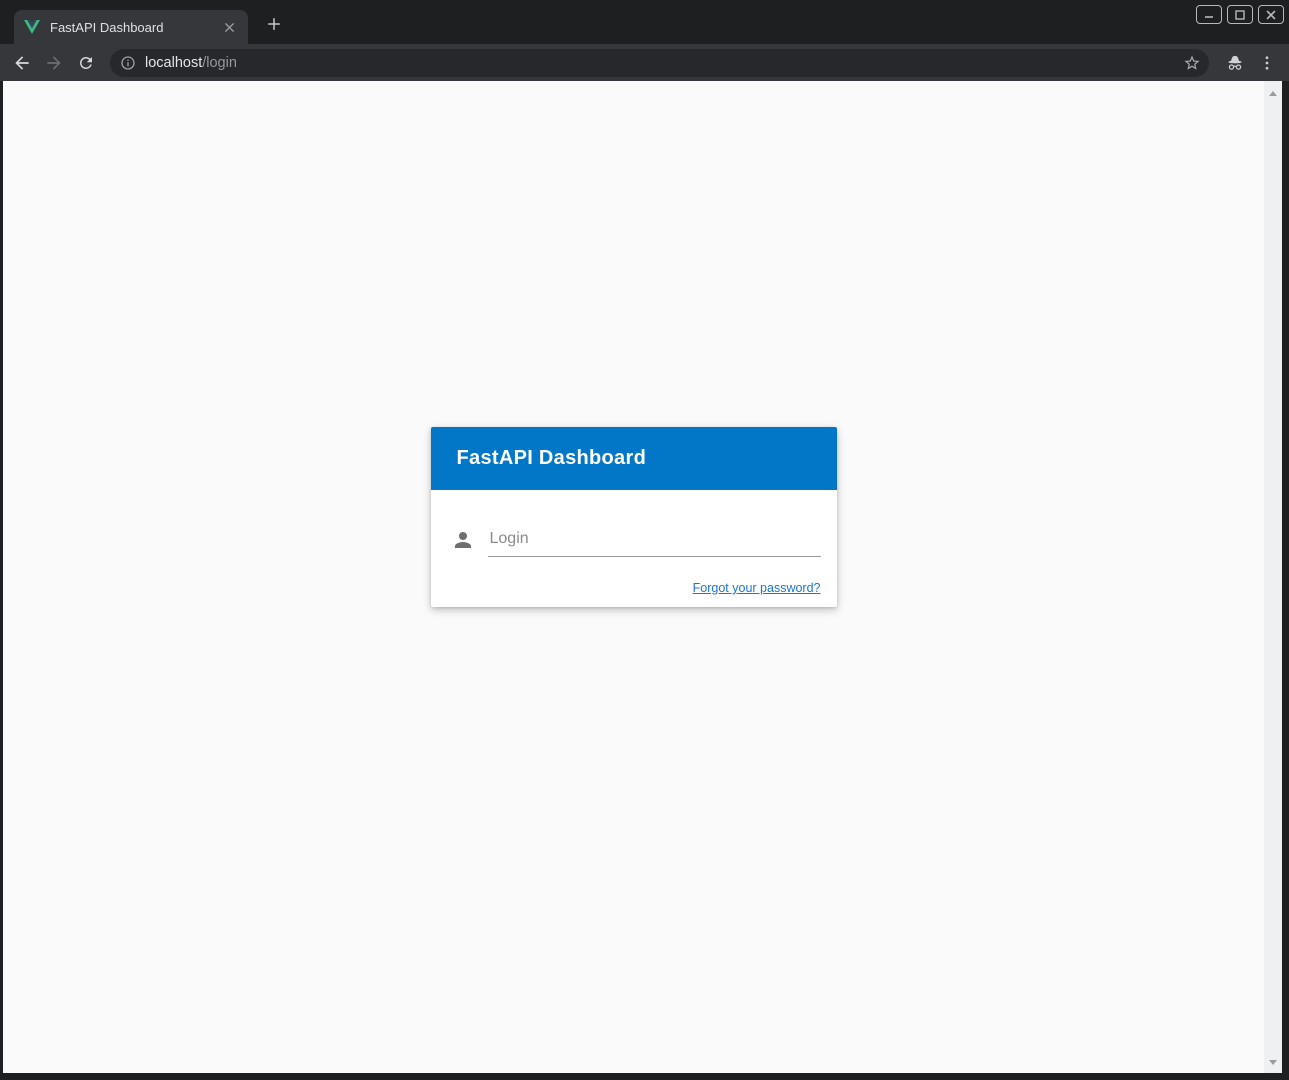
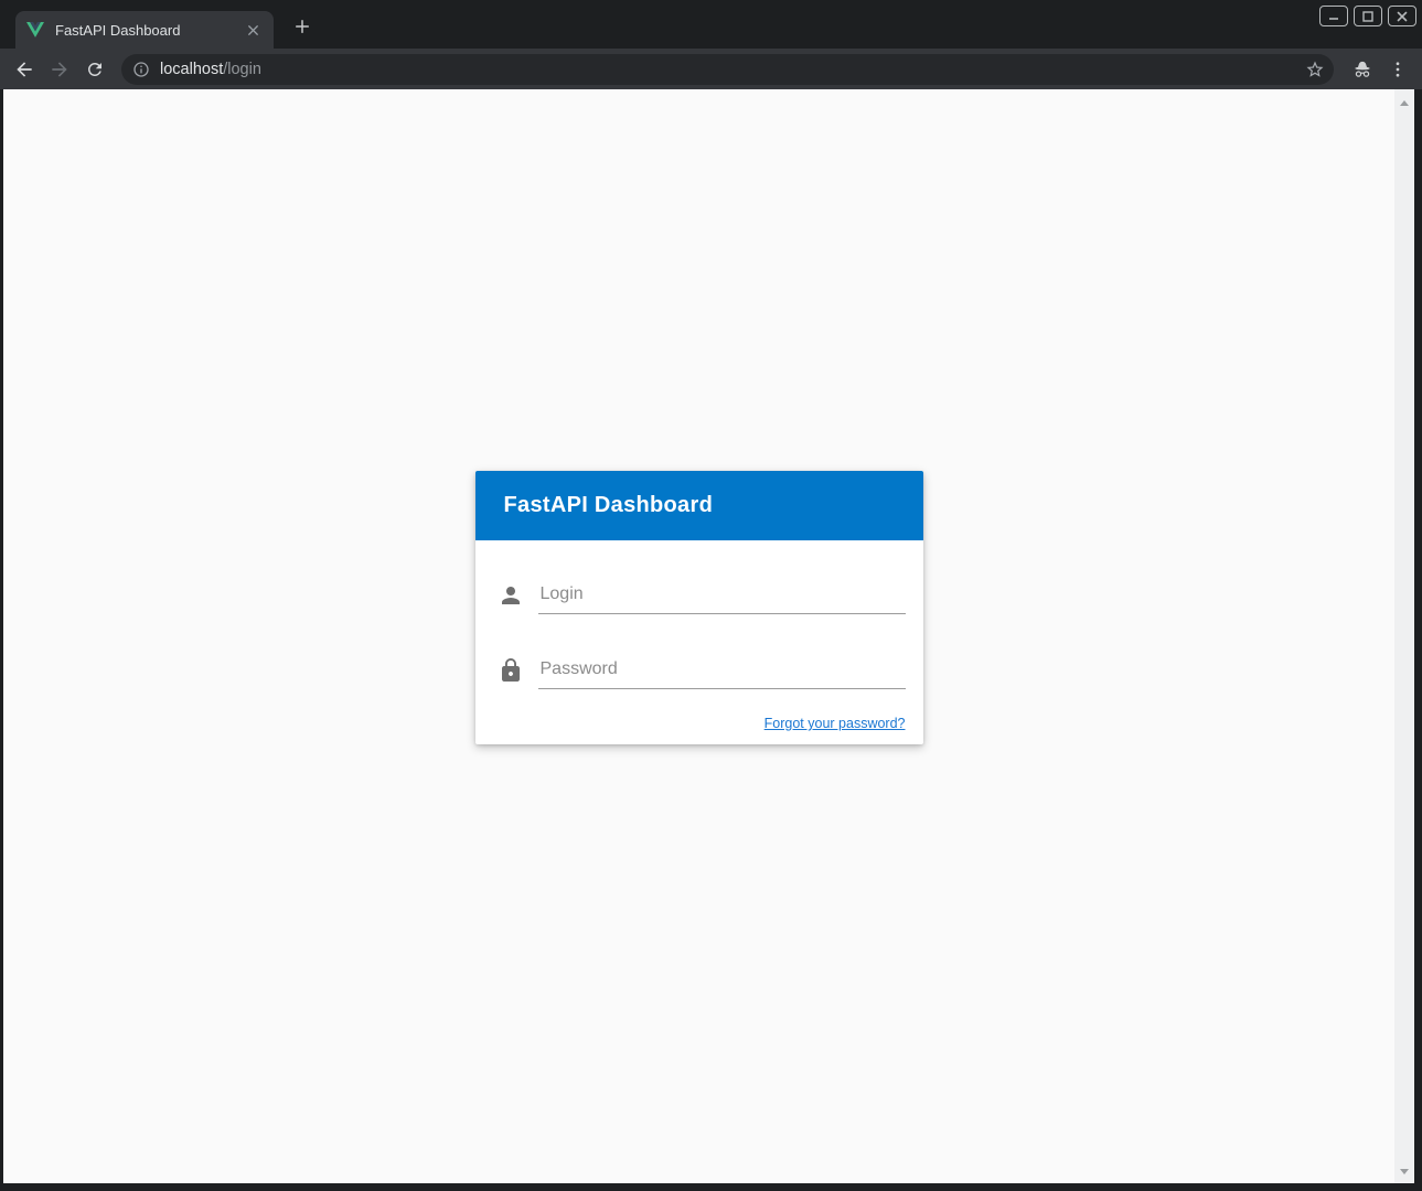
  FastAPI Dashboard
  localhost/login
  FastAPI Dashboard
  Login
+ Password
  Forgot your password?
